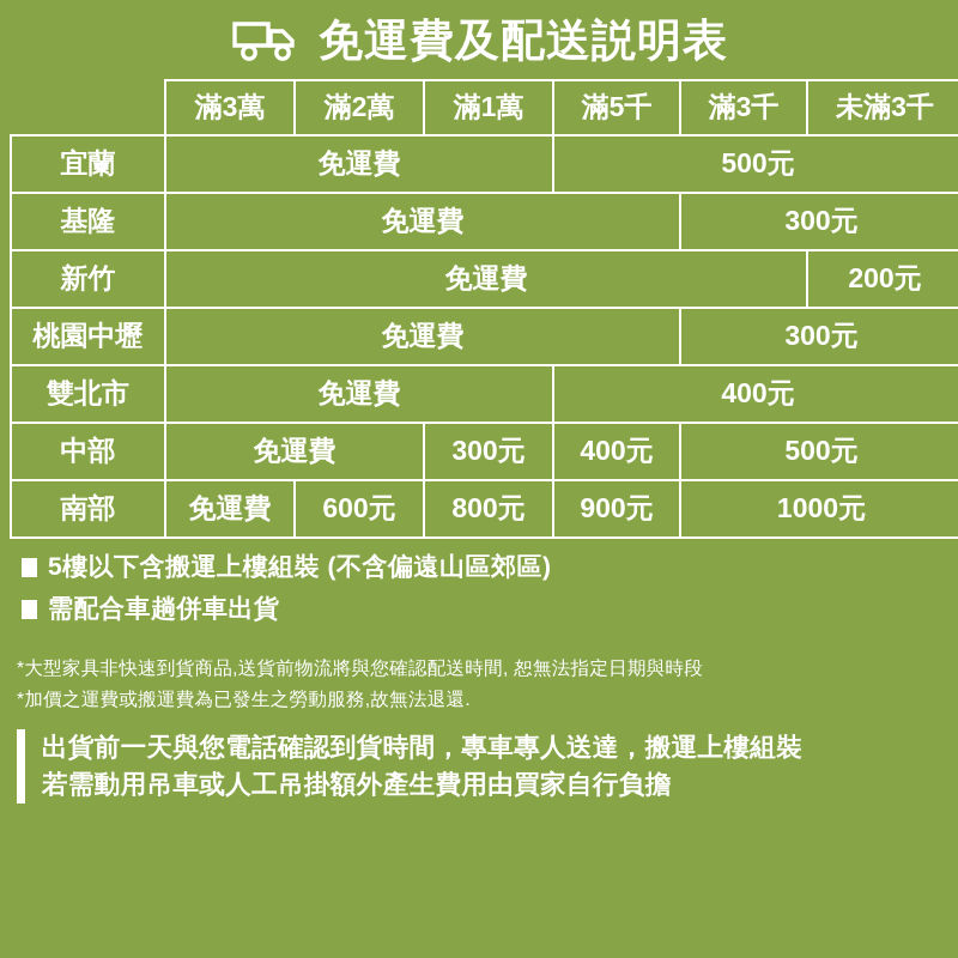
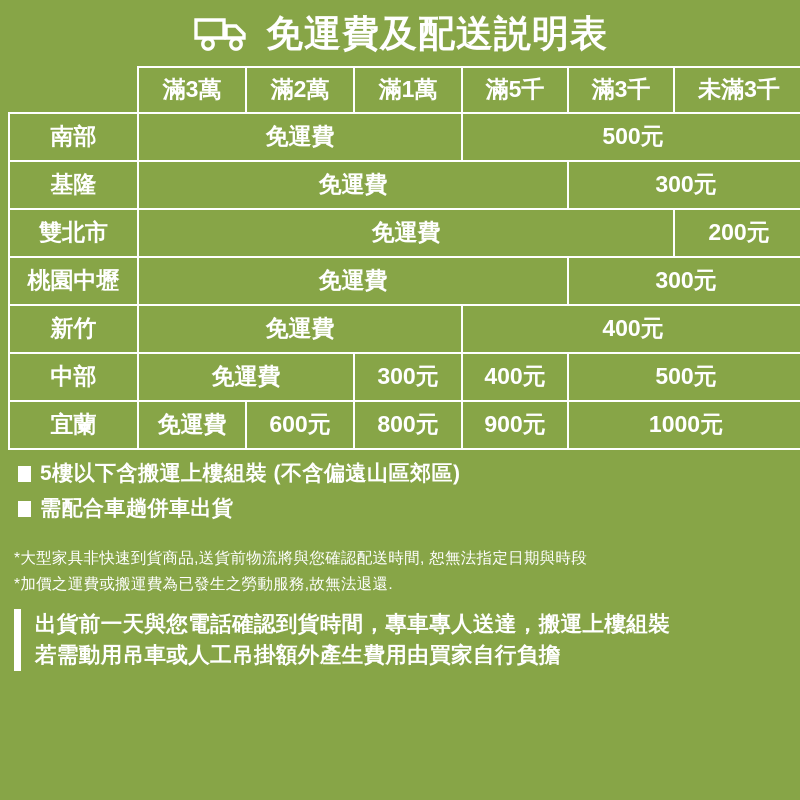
  免運費及配送説明表
  	滿3萬	滿2萬	滿1萬	滿5千	滿3千	未滿3千
- 宜蘭	免運費	500元
+ 南部	免運費	500元
  基隆	免運費	300元
- 新竹	免運費	200元
+ 雙北市	免運費	200元
  桃園中壢	免運費	300元
- 雙北市	免運費	400元
+ 新竹	免運費	400元
  中部	免運費	300元	400元	500元
- 南部	免運費	600元	800元	900元	1000元
+ 宜蘭	免運費	600元	800元	900元	1000元
  5樓以下含搬運上樓組裝 (不含偏遠山區郊區)
  需配合車趟併車出貨
  *大型家具非快速到貨商品,送貨前物流將與您確認配送時間, 恕無法指定日期與時段
  *加價之運費或搬運費為已發生之勞動服務,故無法退還.
  出貨前一天與您電話確認到貨時間，專車專人送達，搬運上樓組裝
  若需動用吊車或人工吊掛額外產生費用由買家自行負擔
